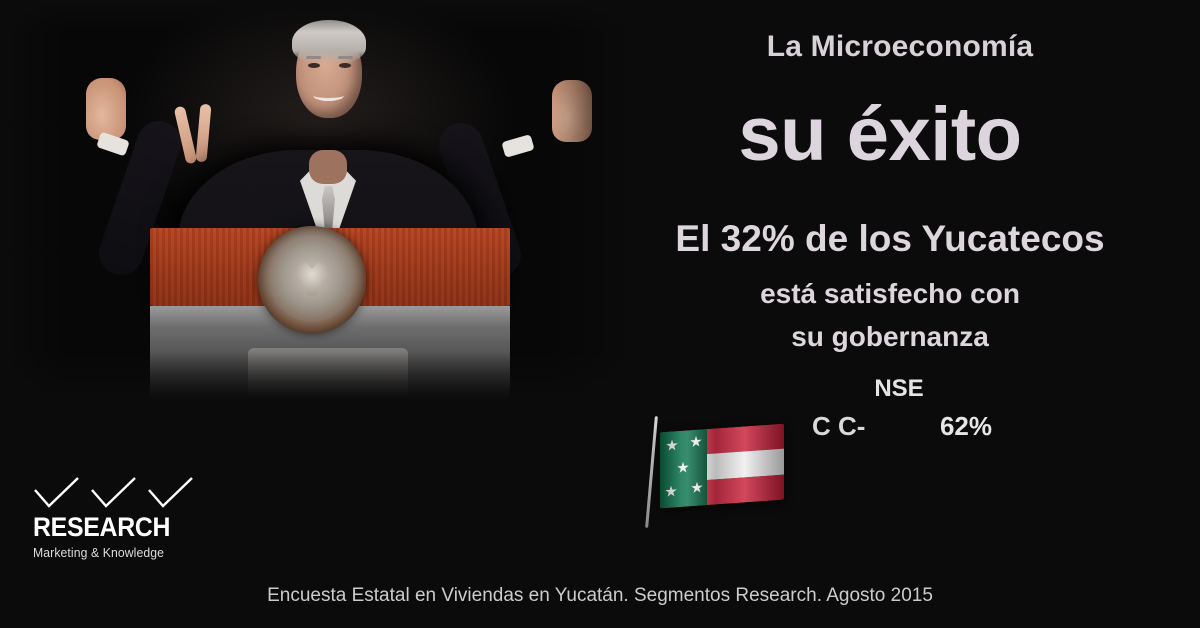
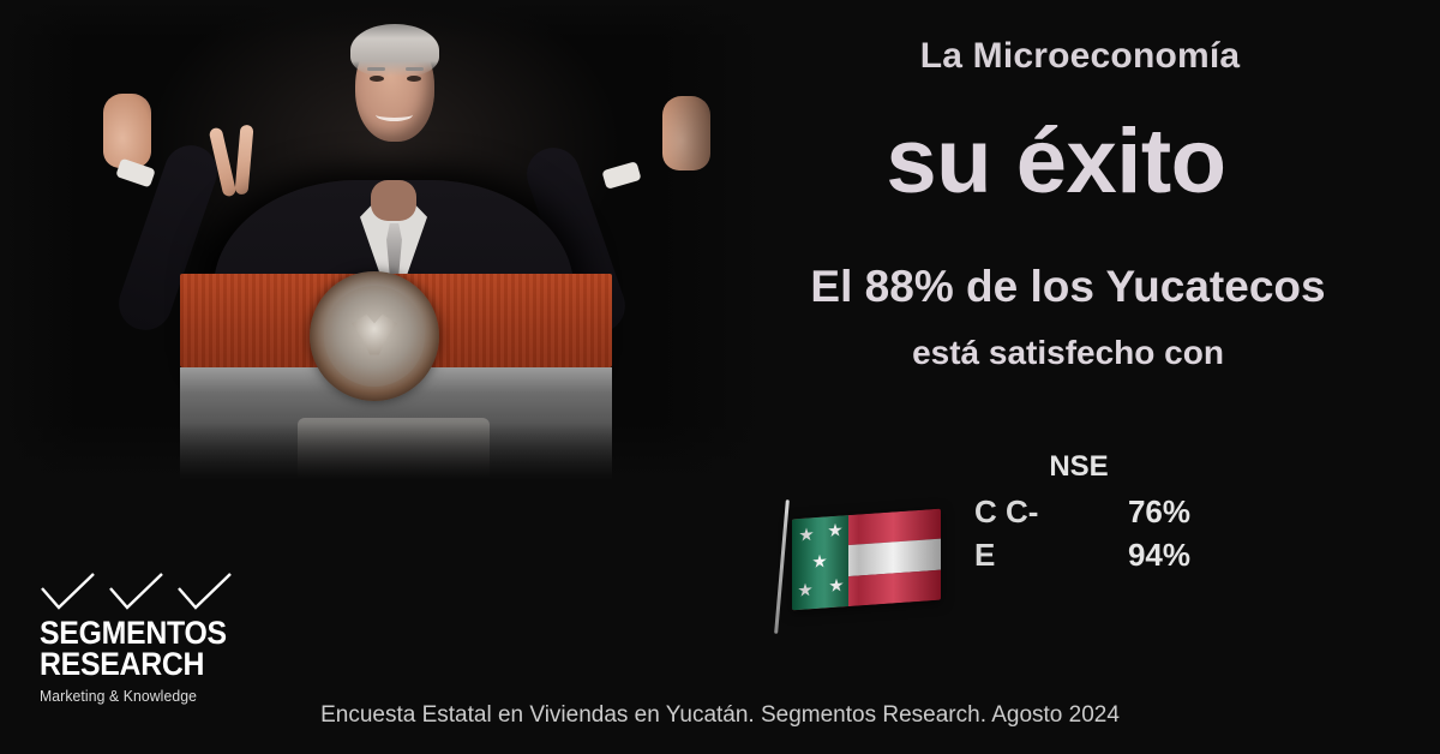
  La Microeconomía
  su éxito
- El 32% de los Yucatecos
+ El 88% de los Yucatecos
  está satisfecho con
- su gobernanza
  NSE
  C C-
- 62%
+ 76%
+ E
+ 94%
+ SEGMENTOS
  RESEARCH
  Marketing & Knowledge
- Encuesta Estatal en Viviendas en Yucatán. Segmentos Research. Agosto 2015
+ Encuesta Estatal en Viviendas en Yucatán. Segmentos Research. Agosto 2024
